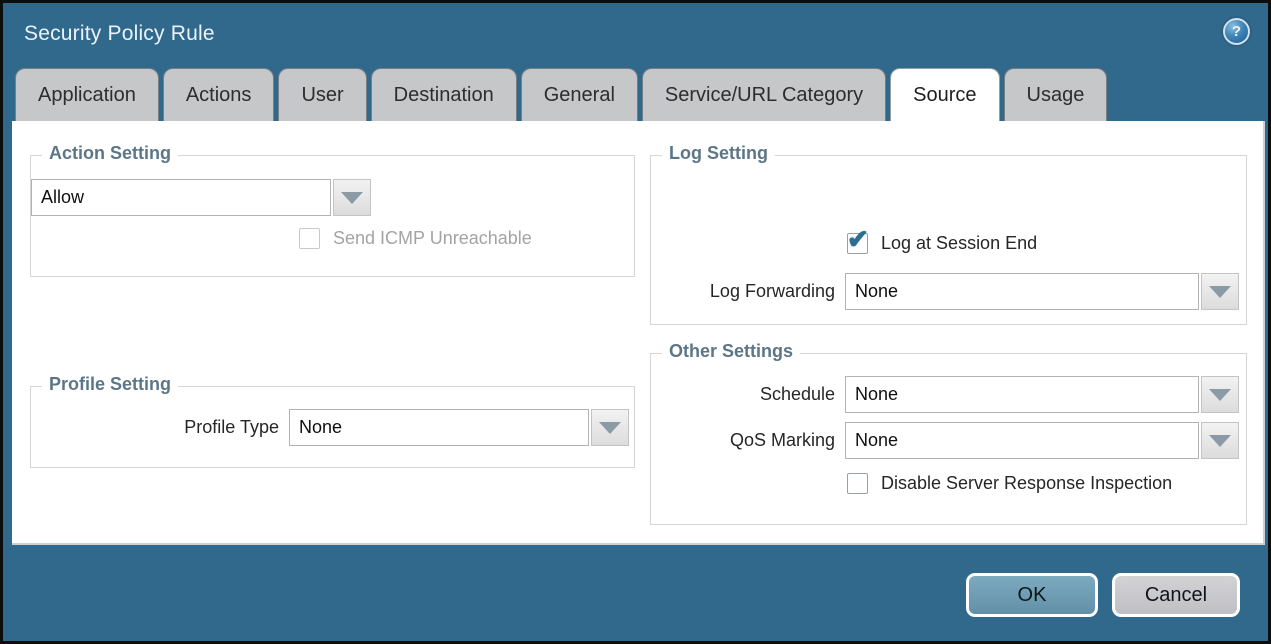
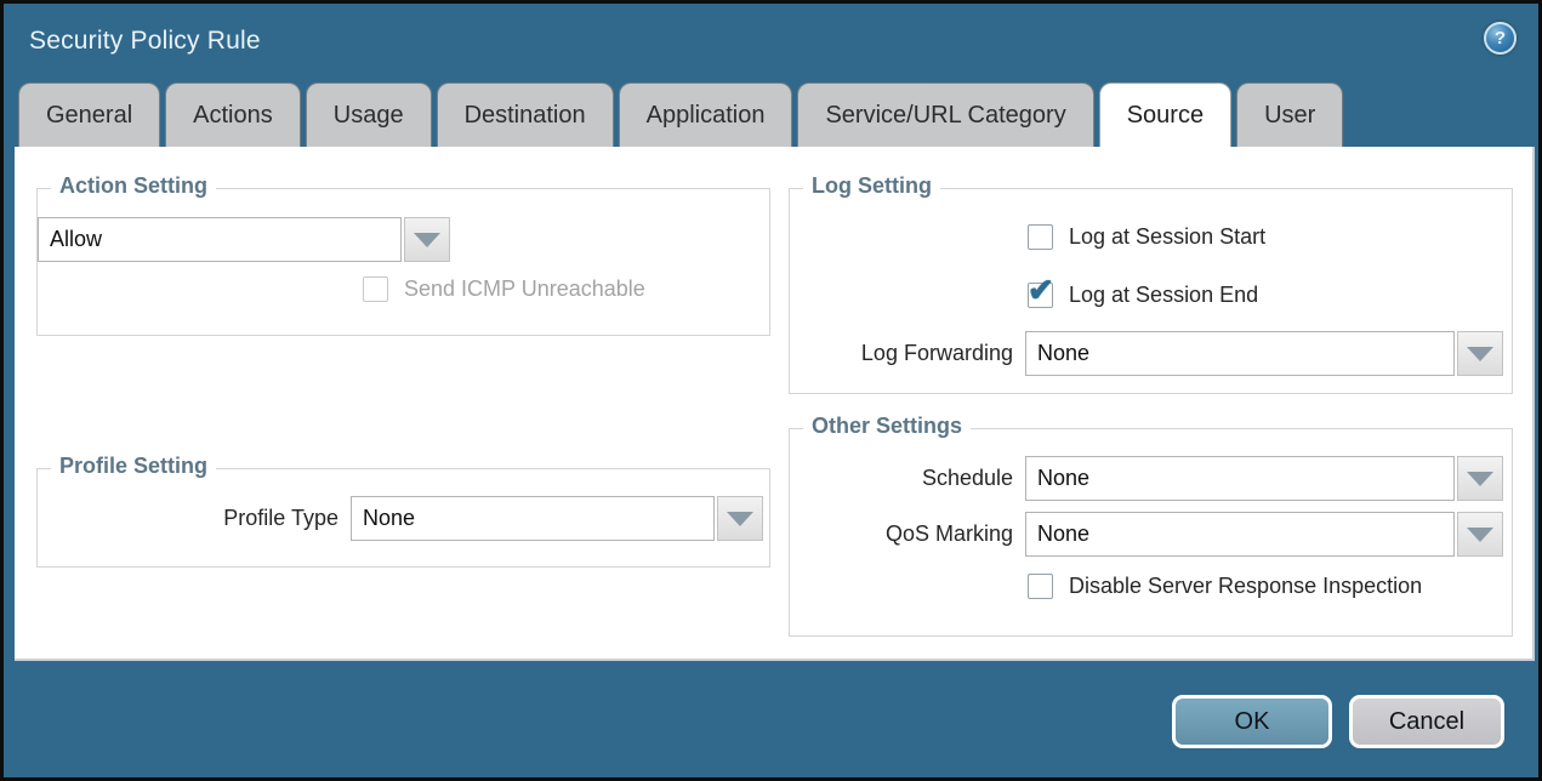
  Security Policy Rule
  ?
- Application
+ General
  Actions
- User
+ Usage
  Destination
- General
+ Application
  Service/URL Category
  Source
- Usage
+ User
  Action Setting
  Allow
  Send ICMP Unreachable
  Profile Setting
  Profile Type
  None
  Log Setting
+ Log at Session Start
  ✔
  Log at Session End
  Log Forwarding
  None
  Other Settings
  Schedule
  None
  QoS Marking
  None
  Disable Server Response Inspection
  OK
  Cancel
